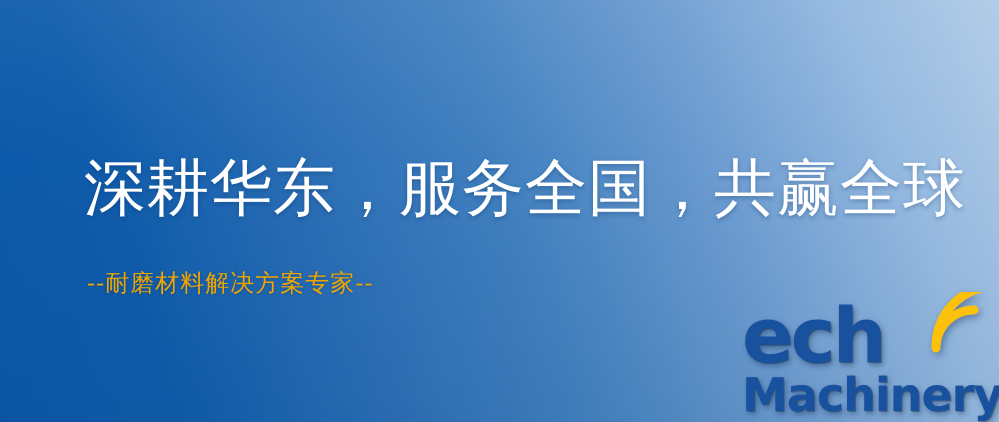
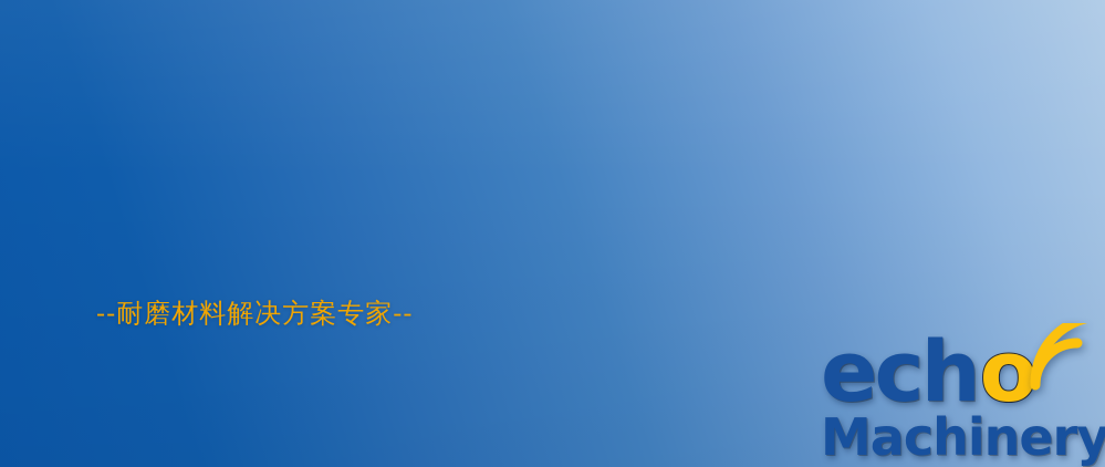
- 深耕华东，服务全国，共赢全球
  --耐磨材料解决方案专家--
  ech
+ o
  Machinery
